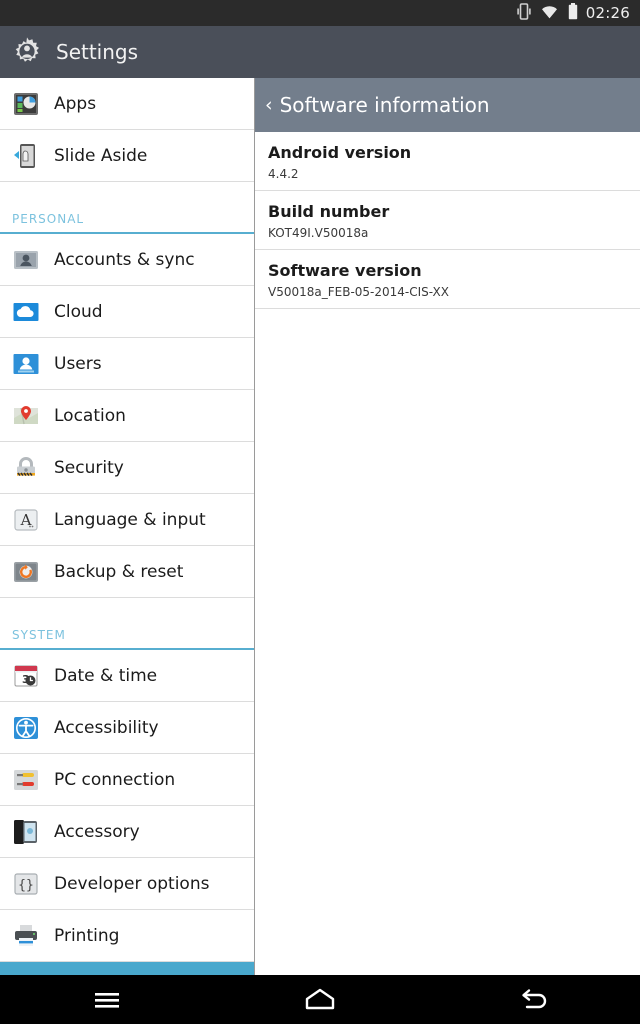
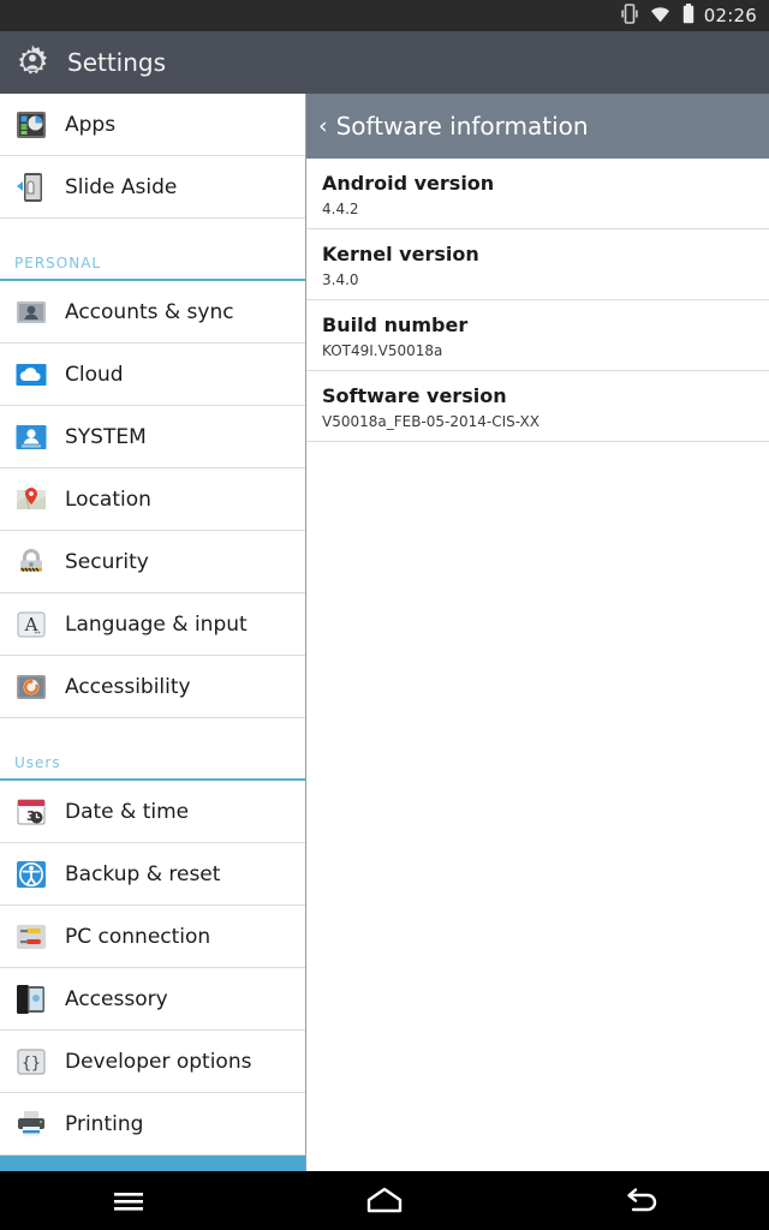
  02:26
  Settings
  Apps
  Slide Aside
  PERSONAL
  Accounts & sync
  Cloud
- Users
+ SYSTEM
  Location
  Security
  A
  Language & input
- Backup & reset
+ Accessibility
- SYSTEM
+ Users
  Date & time
- Accessibility
+ Backup & reset
  PC connection
  Accessory
  {}
  Developer options
  Printing
  ‹
  Software information
  Android version
  4.4.2
+ Kernel version
+ 3.4.0
  Build number
  KOT49I.V50018a
  Software version
  V50018a_FEB-05-2014-CIS-XX
